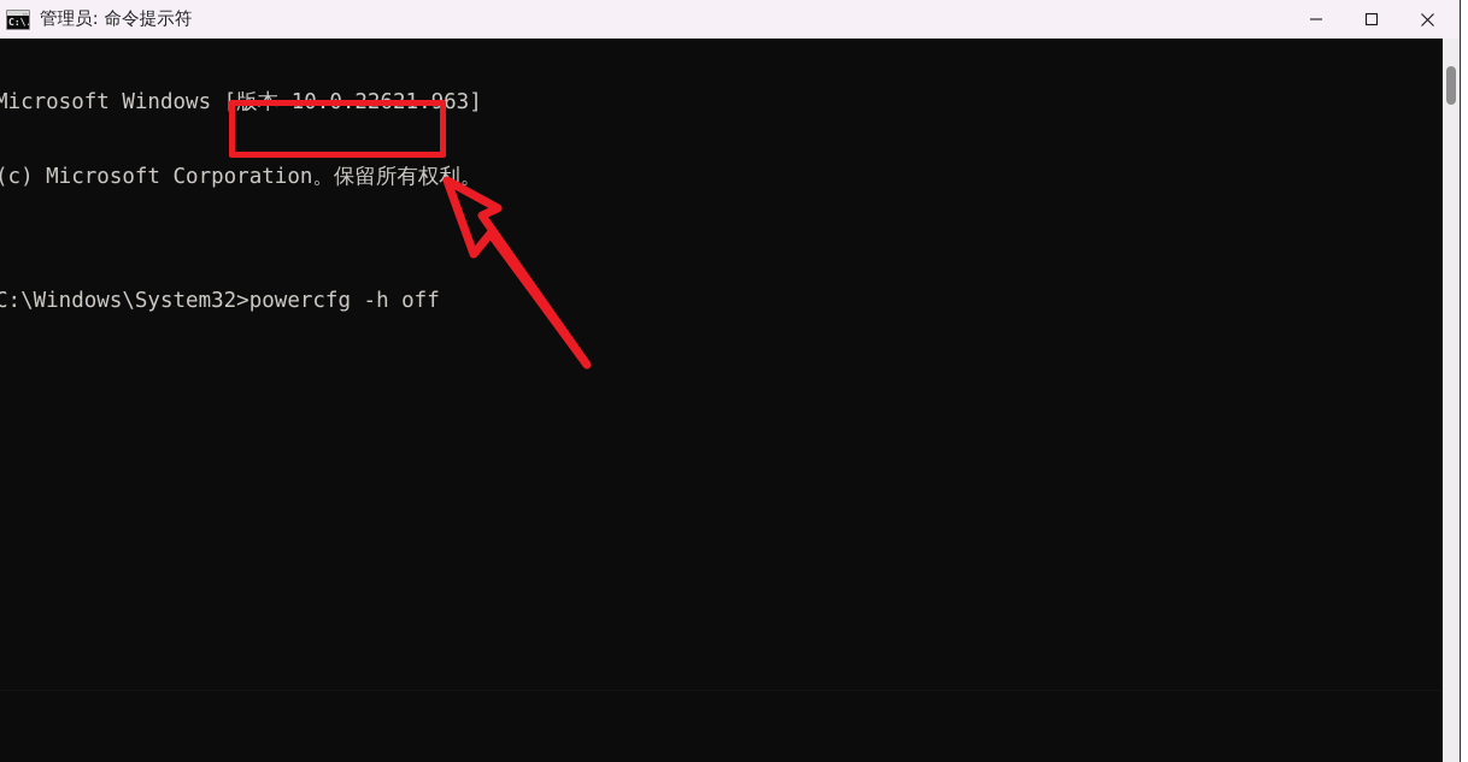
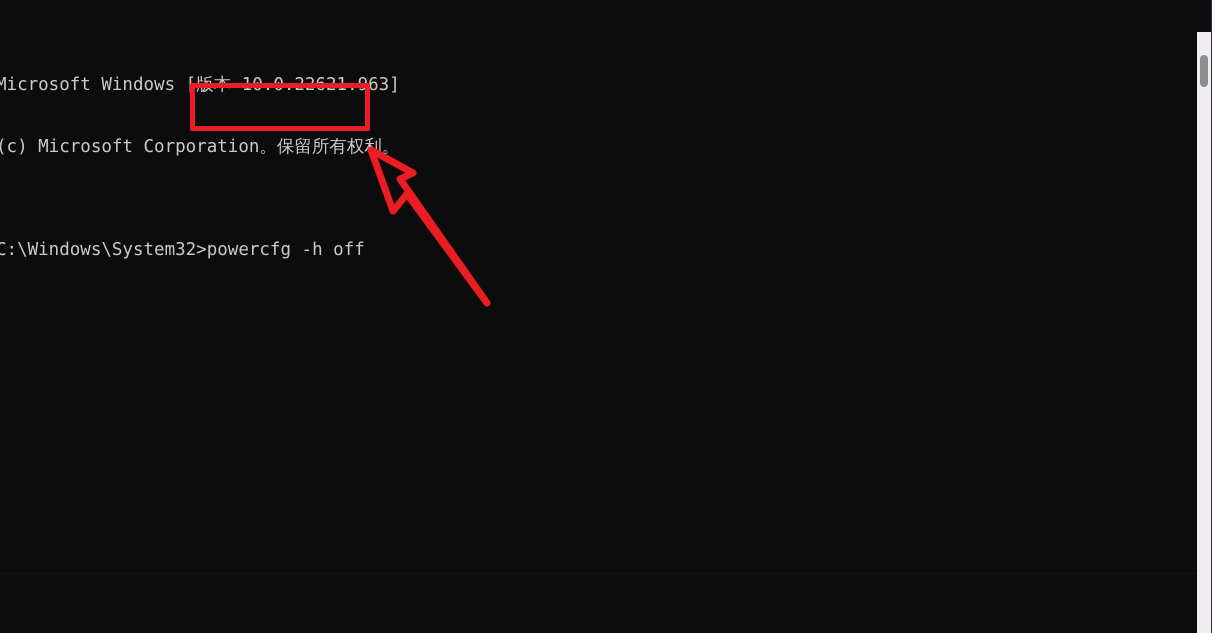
- C:\.
- 管理员: 命令提示符
  Microsoft Windows [版本 10.0.22621.963]
  (c) Microsoft Corporation。保留所有权利。
  C:\Windows\System32>powercfg -h off
